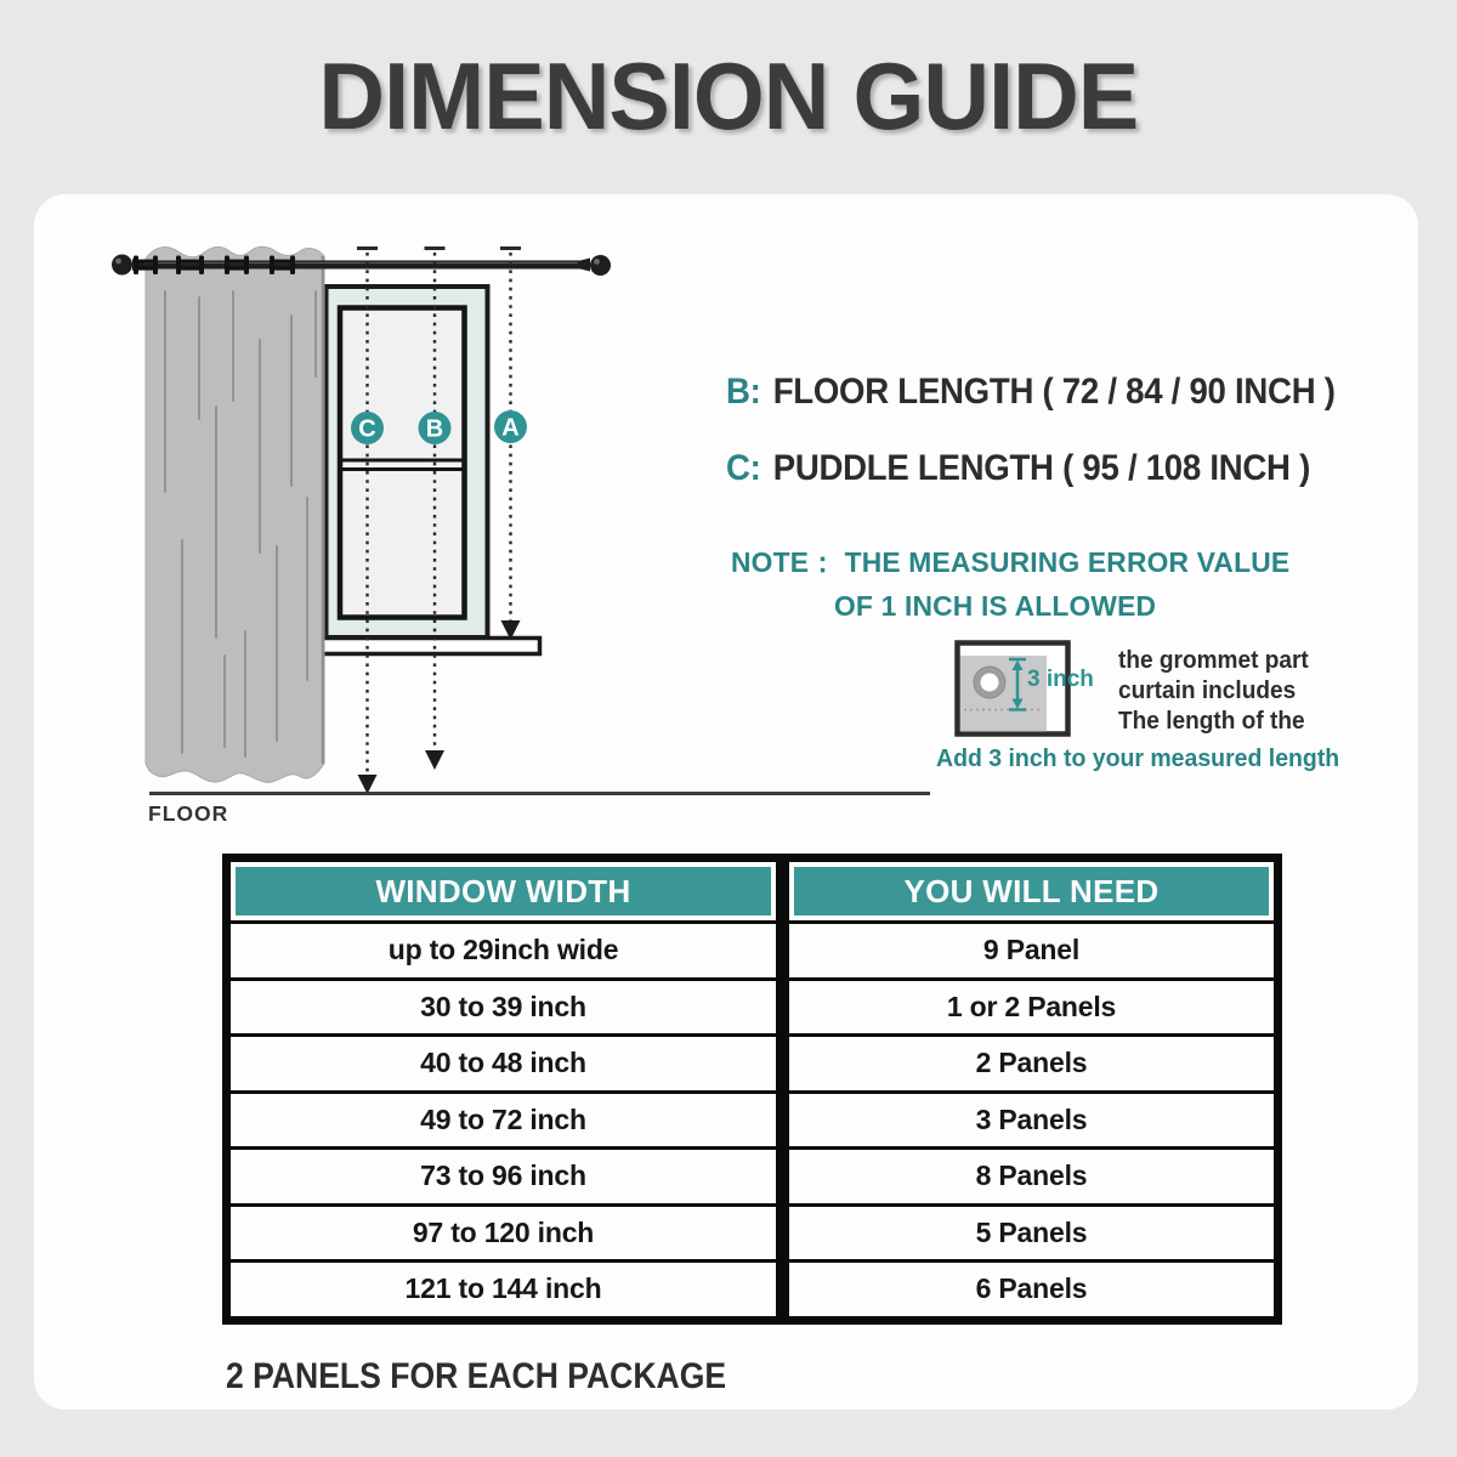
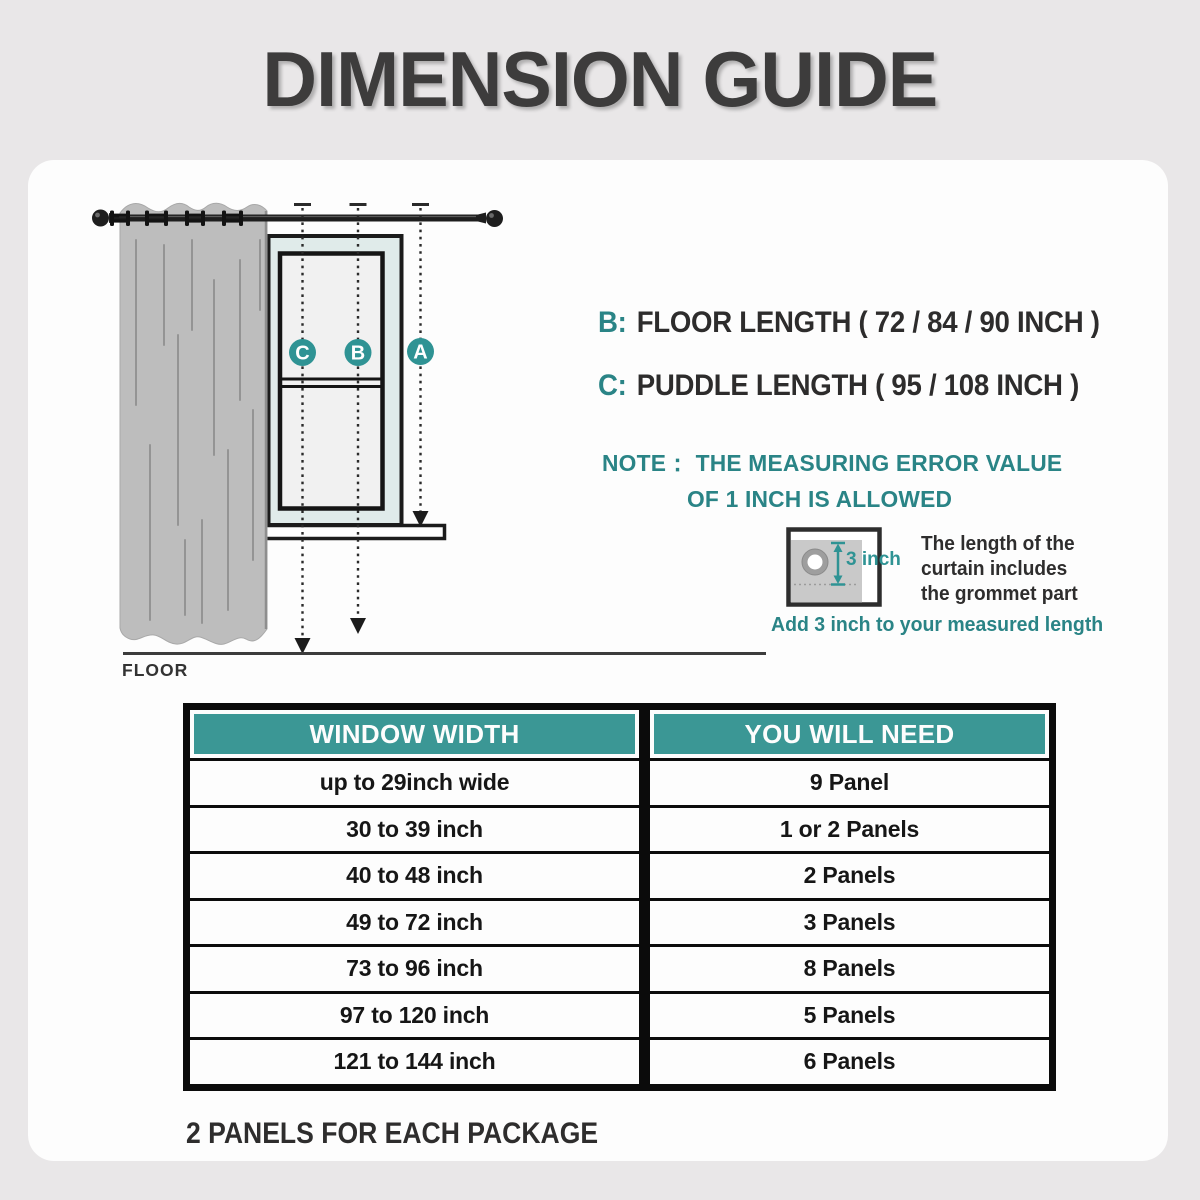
  DIMENSION GUIDE
  FLOOR
  C
  B
  A
  B: FLOOR LENGTH ( 72 / 84 / 90 INCH )
  C: PUDDLE LENGTH ( 95 / 108 INCH )
  NOTE： THE MEASURING ERROR VALUE
  OF 1 INCH IS ALLOWED
  3 inch
- the grommet part
+ The length of the
  curtain includes
- The length of the
+ the grommet part
  Add 3 inch to your measured length
  WINDOW WIDTH	YOU WILL NEED
  up to 29inch wide	9 Panel
  30 to 39 inch	1 or 2 Panels
  40 to 48 inch	2 Panels
  49 to 72 inch	3 Panels
  73 to 96 inch	8 Panels
  97 to 120 inch	5 Panels
  121 to 144 inch	6 Panels
  2 PANELS FOR EACH PACKAGE
